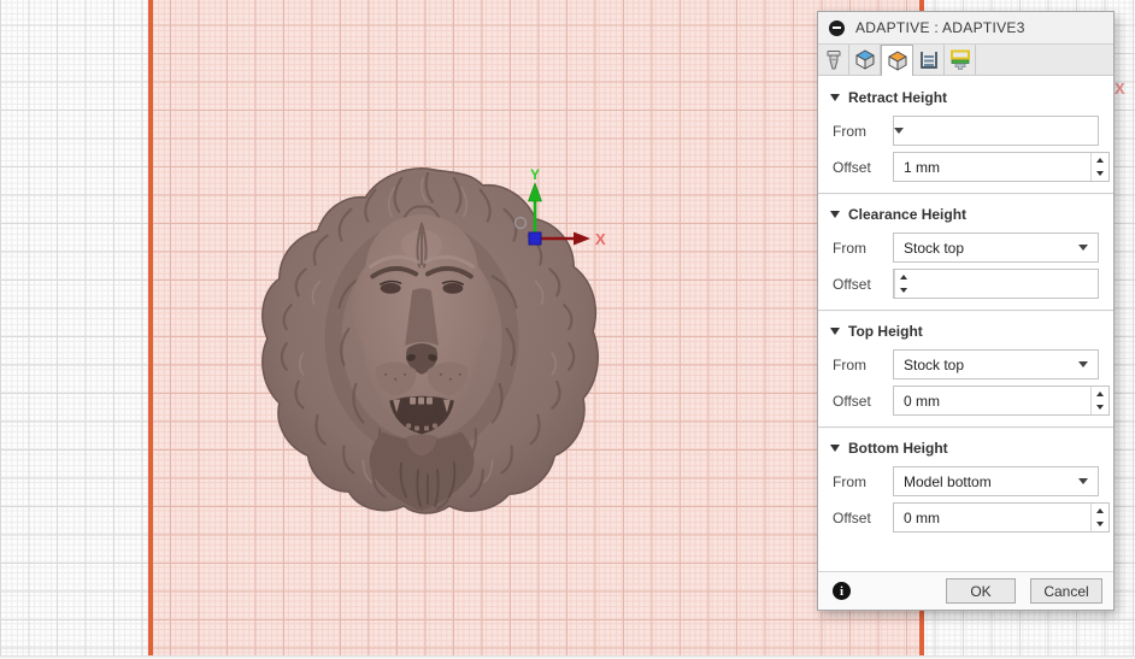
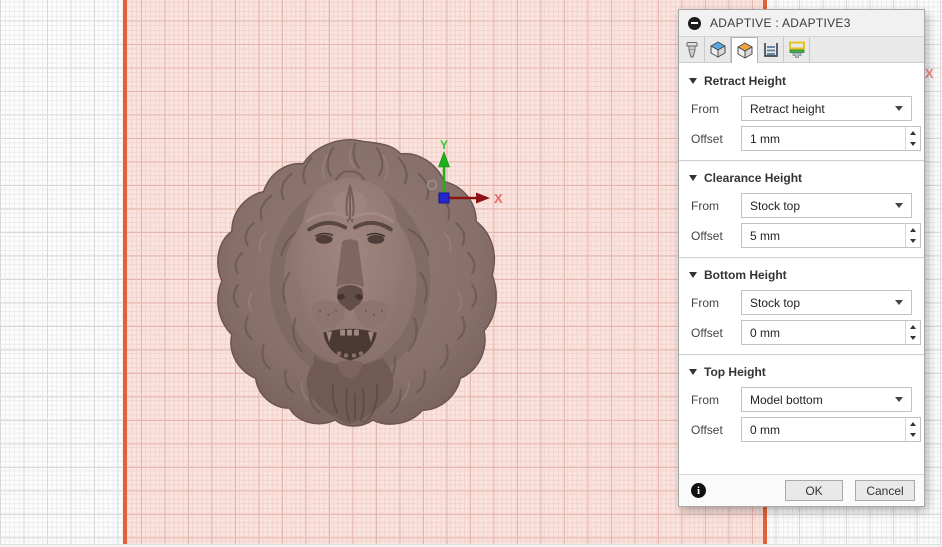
  Y
  X
  X
  ADAPTIVE : ADAPTIVE3
  Retract Height
  From
+ Retract height
  Offset
  1 mm
  Clearance Height
  From
  Stock top
  Offset
+ 5 mm
- Top Height
+ Bottom Height
  From
  Stock top
  Offset
  0 mm
- Bottom Height
+ Top Height
  From
  Model bottom
  Offset
  0 mm
  i
  OK
  Cancel
